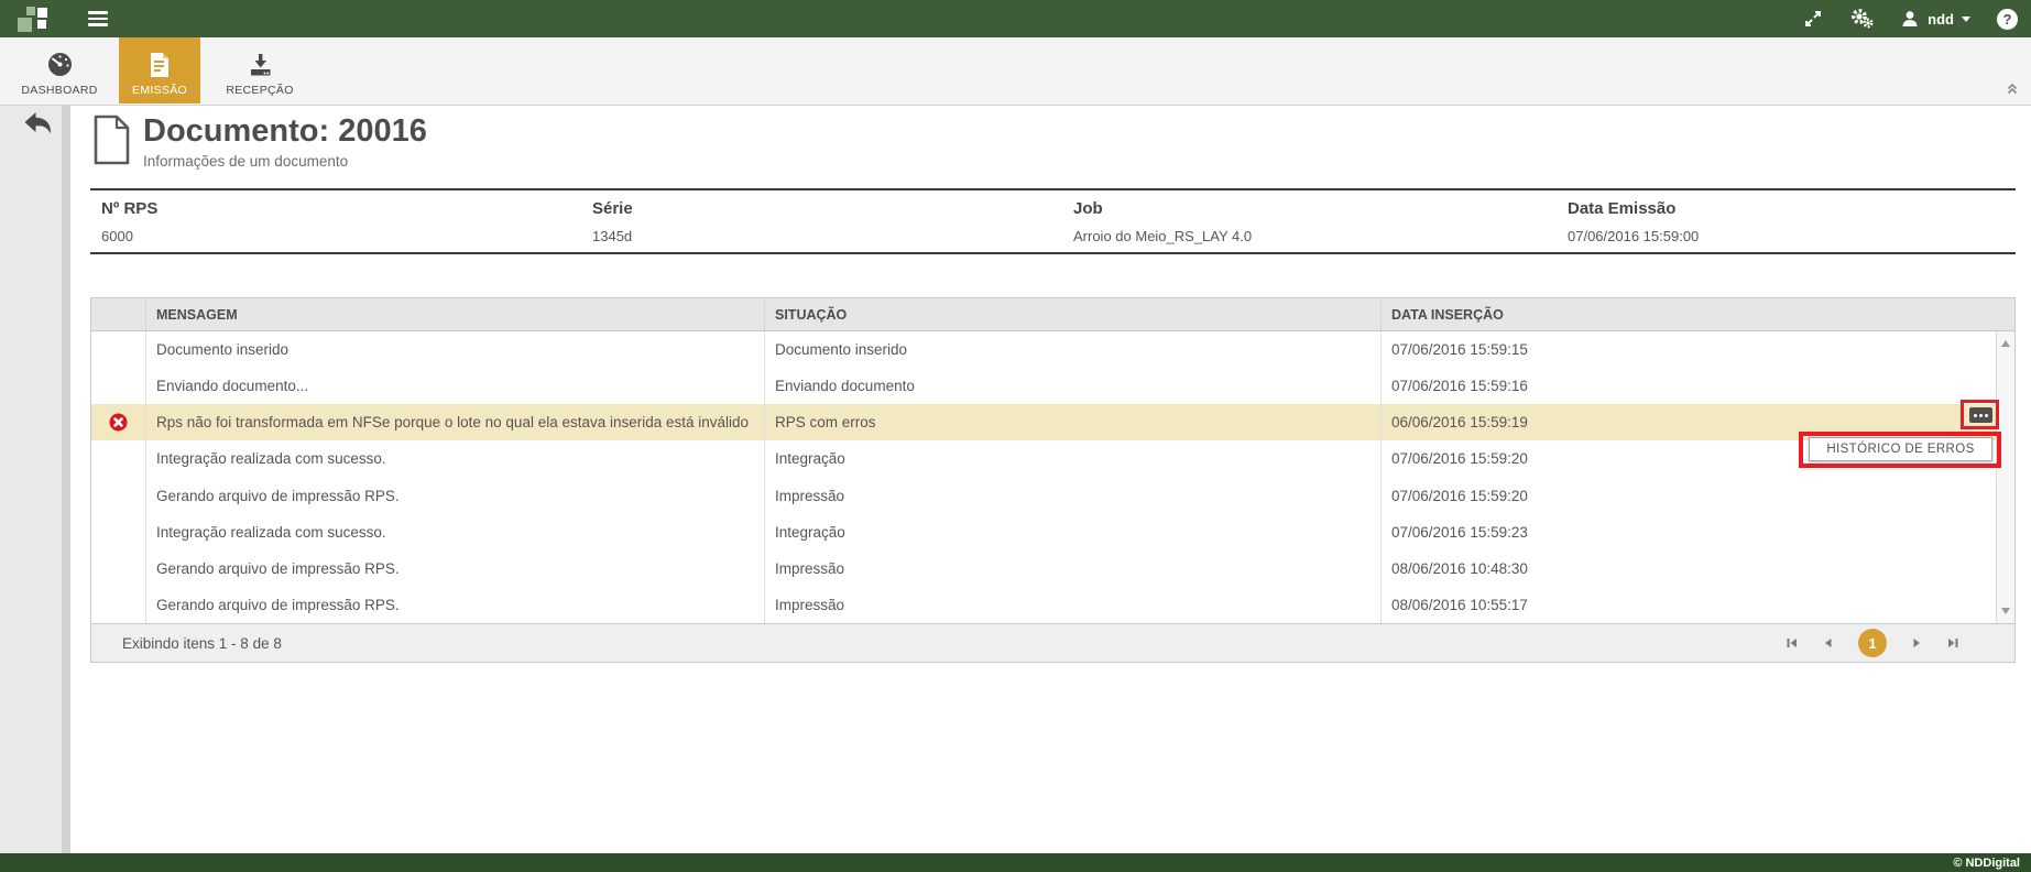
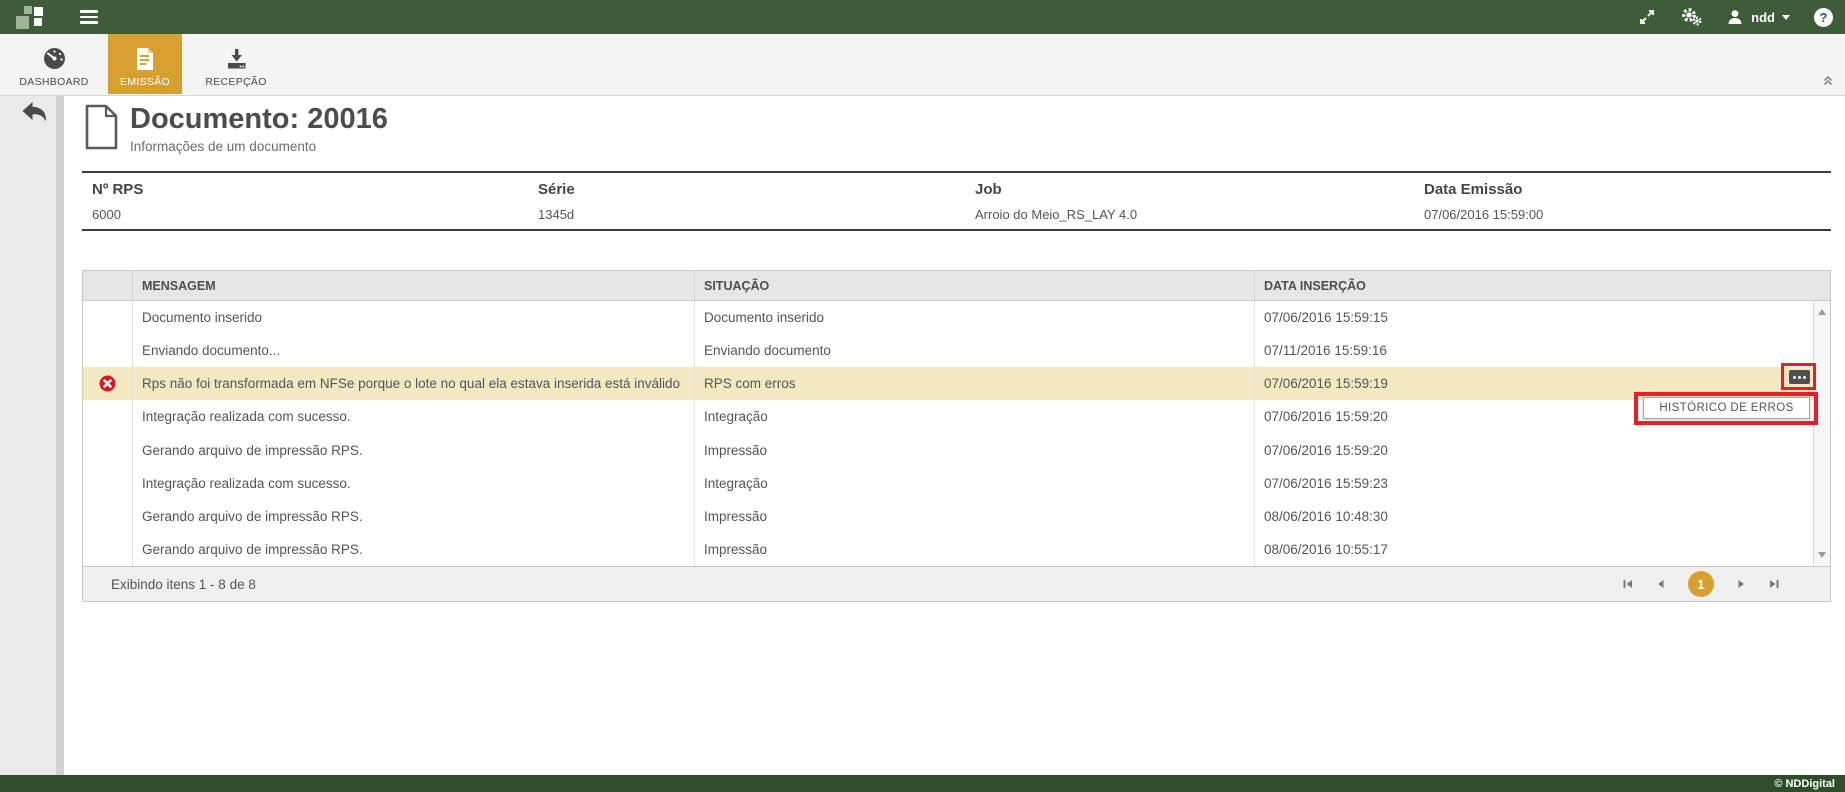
  ndd
  ?
  DASHBOARD
  EMISSÃO
  RECEPÇÃO
  Documento: 20016
  Informações de um documento
  Nº RPS
  6000
  Série
  1345d
  Job
  Arroio do Meio_RS_LAY 4.0
  Data Emissão
  07/06/2016 15:59:00
  MENSAGEM
  SITUAÇÃO
  DATA INSERÇÃO
  Documento inserido
  Documento inserido
  07/06/2016 15:59:15
  Enviando documento...
  Enviando documento
- 07/06/2016 15:59:16
+ 07/11/2016 15:59:16
  Rps não foi transformada em NFSe porque o lote no qual ela estava inserida está inválido
  RPS com erros
- 06/06/2016 15:59:19
+ 07/06/2016 15:59:19
  Integração realizada com sucesso.
  Integração
  07/06/2016 15:59:20
  Gerando arquivo de impressão RPS.
  Impressão
  07/06/2016 15:59:20
  Integração realizada com sucesso.
  Integração
  07/06/2016 15:59:23
  Gerando arquivo de impressão RPS.
  Impressão
  08/06/2016 10:48:30
  Gerando arquivo de impressão RPS.
  Impressão
  08/06/2016 10:55:17
  Exibindo itens 1 - 8 de 8
  1
  HISTÓRICO DE ERROS
  © NDDigital
